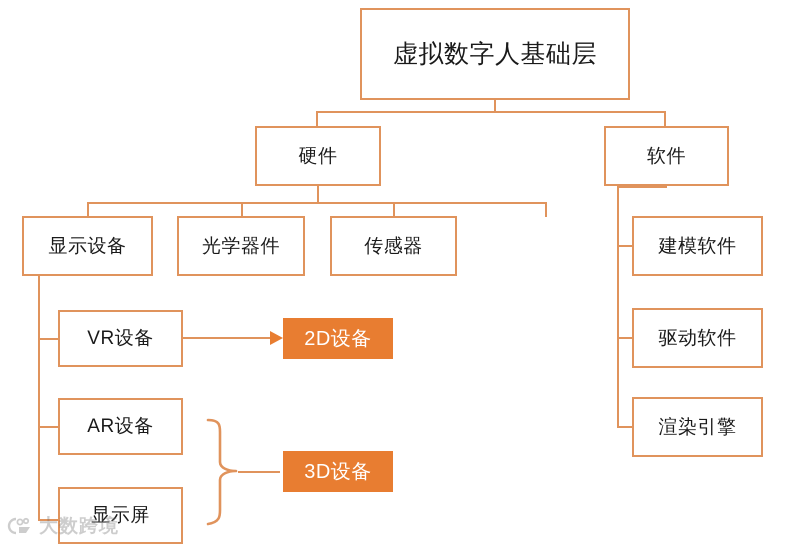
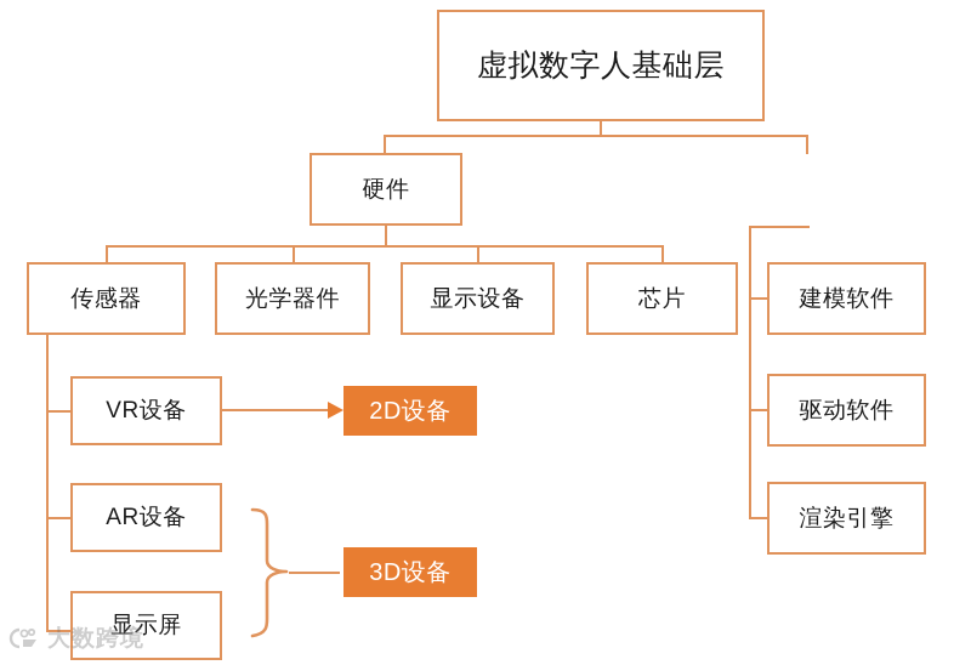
  虚拟数字人基础层
  硬件
- 软件
- 显示设备
+ 传感器
  光学器件
- 传感器
+ 显示设备
+ 芯片
  建模软件
  驱动软件
  渲染引擎
  VR设备
  AR设备
  显示屏
  2D设备
  3D设备
  大数跨境
